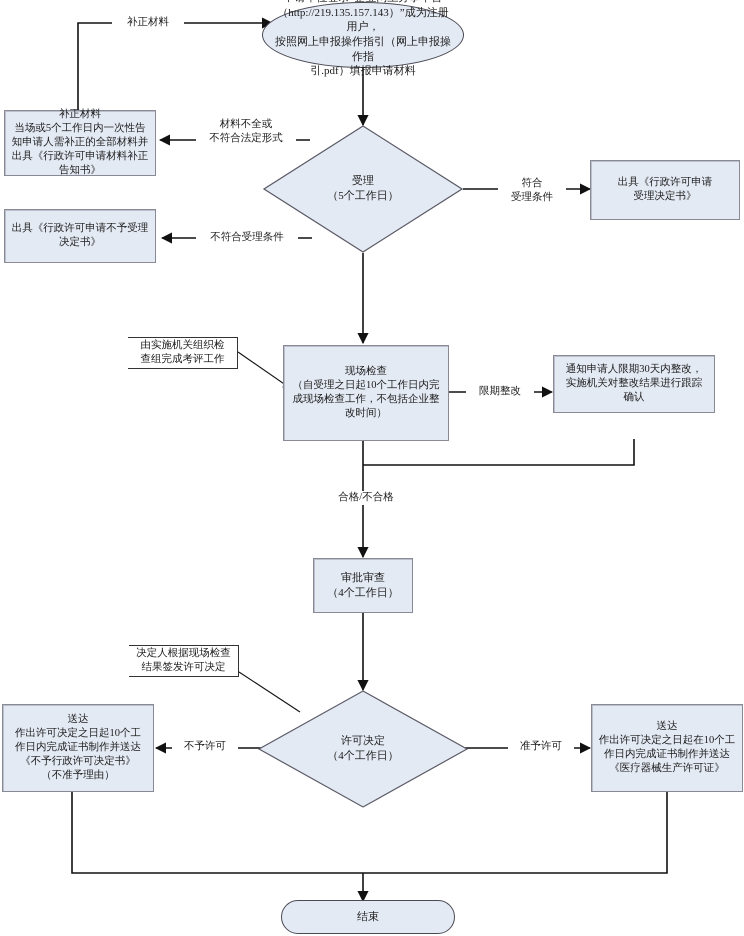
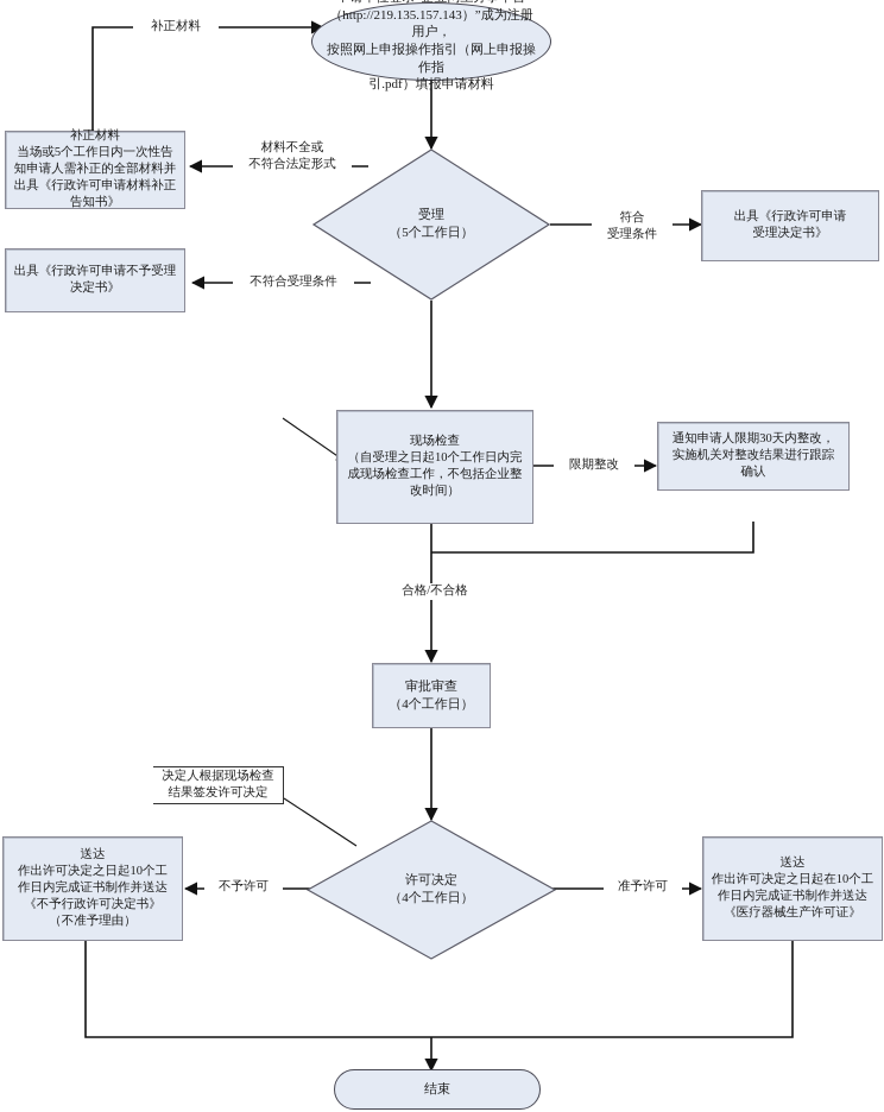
  （http://219.135.157.143）”成为注册用户，
  按照网上申报操作指引（网上申报操作指
  引.pdf）填报申请材料
  补正材料
  当场或5个工作日内一次性告
  知申请人需补正的全部材料并
  出具《行政许可申请材料补正
  告知书》
  出具《行政许可申请不予受理
  决定书》
  受理
  （5个工作日）
  出具《行政许可申请
  受理决定书》
  现场检查
  （自受理之日起10个工作日内完
  成现场检查工作，不包括企业整
  改时间）
  通知申请人限期30天内整改，
  实施机关对整改结果进行跟踪
  确认
  审批审查
  （4个工作日）
  许可决定
  （4个工作日）
  送达
  作出许可决定之日起10个工
  作日内完成证书制作并送达
  《不予行政许可决定书》
  （不准予理由）
  送达
  作出许可决定之日起在10个工
  作日内完成证书制作并送达
  《医疗器械生产许可证》
  结束
- 由实施机关组织检
- 查组完成考评工作
  决定人根据现场检查
  结果签发许可决定
  补正材料
  材料不全或
  不符合法定形式
  不符合受理条件
  符合
  受理条件
  限期整改
  合格/不合格
  不予许可
  准予许可
